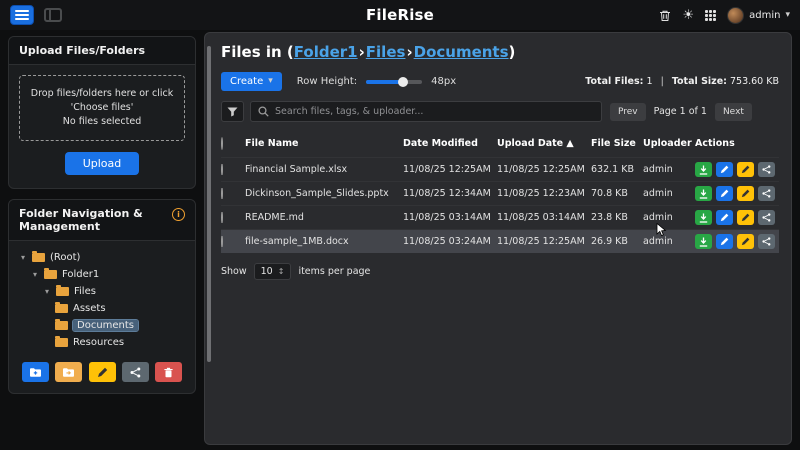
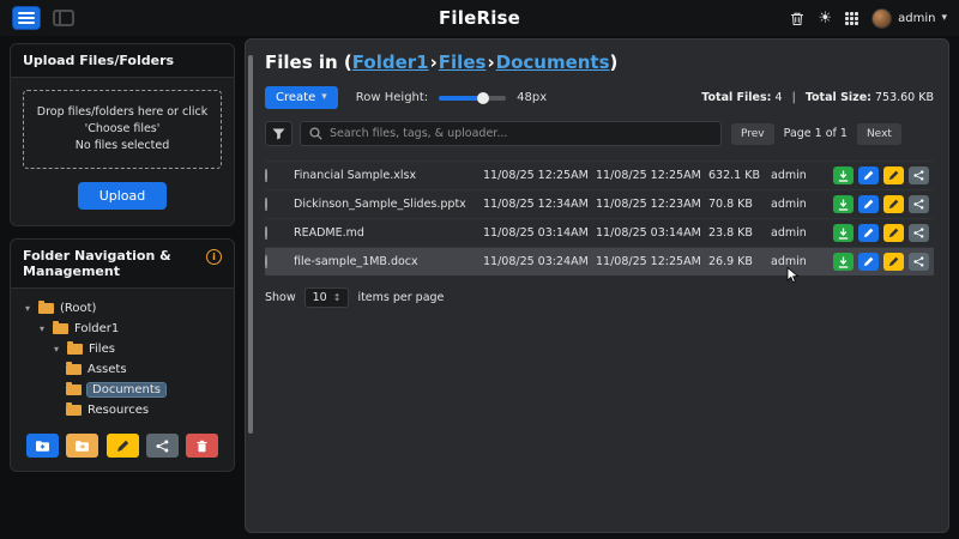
  FileRise
  ☀
  admin
  ▾
  Upload Files/Folders
  Drop files/folders here or click
  'Choose files'
  No files selected
  Upload
  Folder Navigation & Management
  i
  ▾
  (Root)
  ▾
  Folder1
  ▾
  Files
  Assets
  Documents
  Resources
  Files in (Folder1›Files›Documents)
  Create
  ▾
  Row Height:
  48px
- Total Files: 1 | Total Size: 753.60 KB
+ Total Files: 4 | Total Size: 753.60 KB
  Search files, tags, & uploader...
  Prev
  Page 1 of 1
  Next
- File Name
- Date Modified
- Upload Date ▲
- File Size
- Uploader
- Actions
  Financial Sample.xlsx
  11/08/25 12:25AM
  11/08/25 12:25AM
  632.1 KB
  admin
  Dickinson_Sample_Slides.pptx
  11/08/25 12:34AM
  11/08/25 12:23AM
  70.8 KB
  admin
  README.md
  11/08/25 03:14AM
  11/08/25 03:14AM
  23.8 KB
  admin
  file-sample_1MB.docx
  11/08/25 03:24AM
  11/08/25 12:25AM
  26.9 KB
  admin
  Show
  10
  ↕
  items per page
